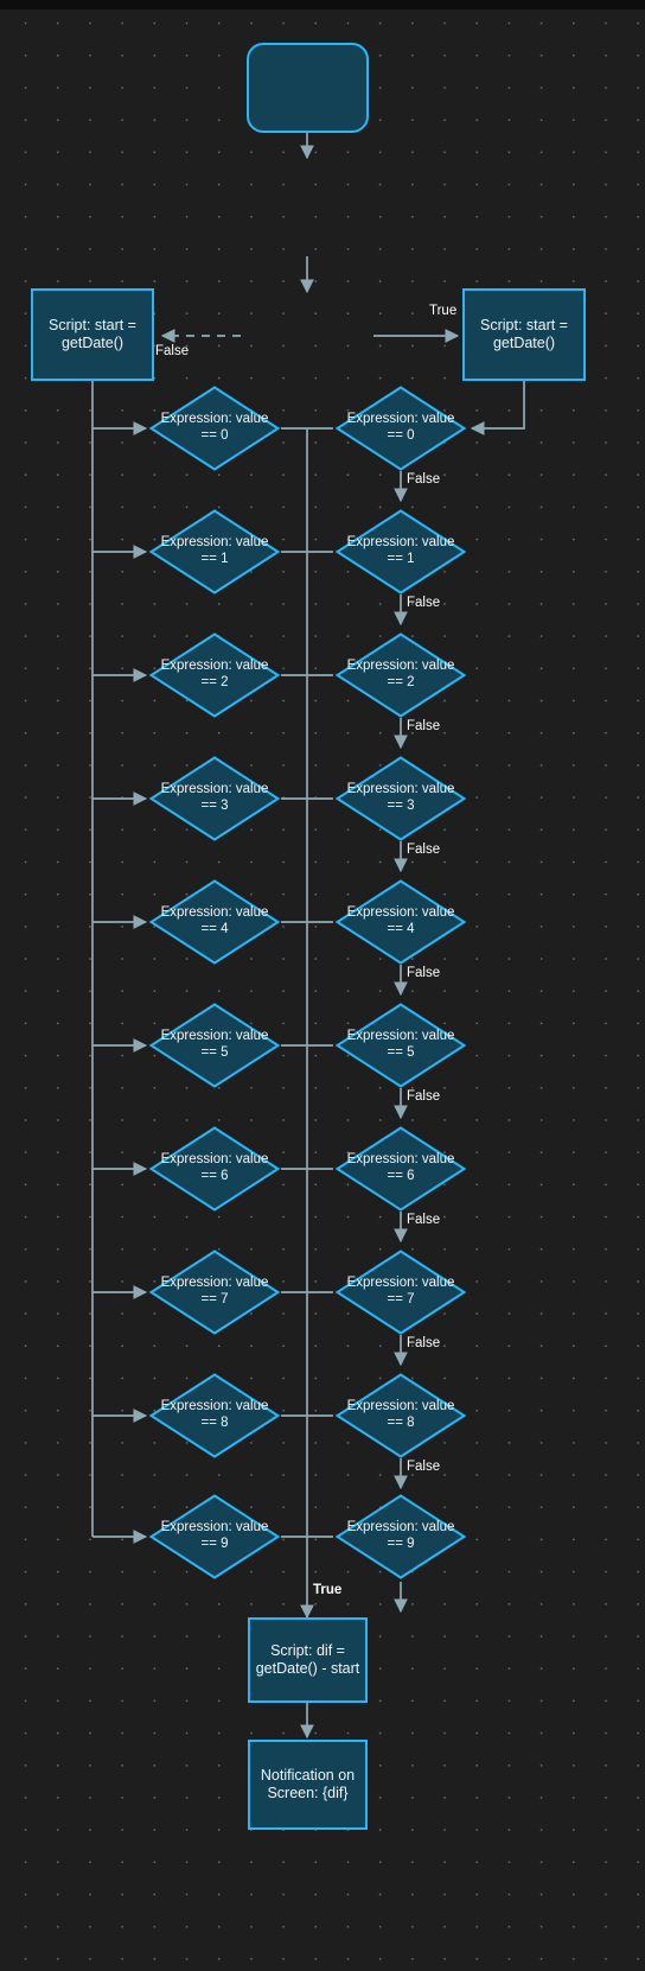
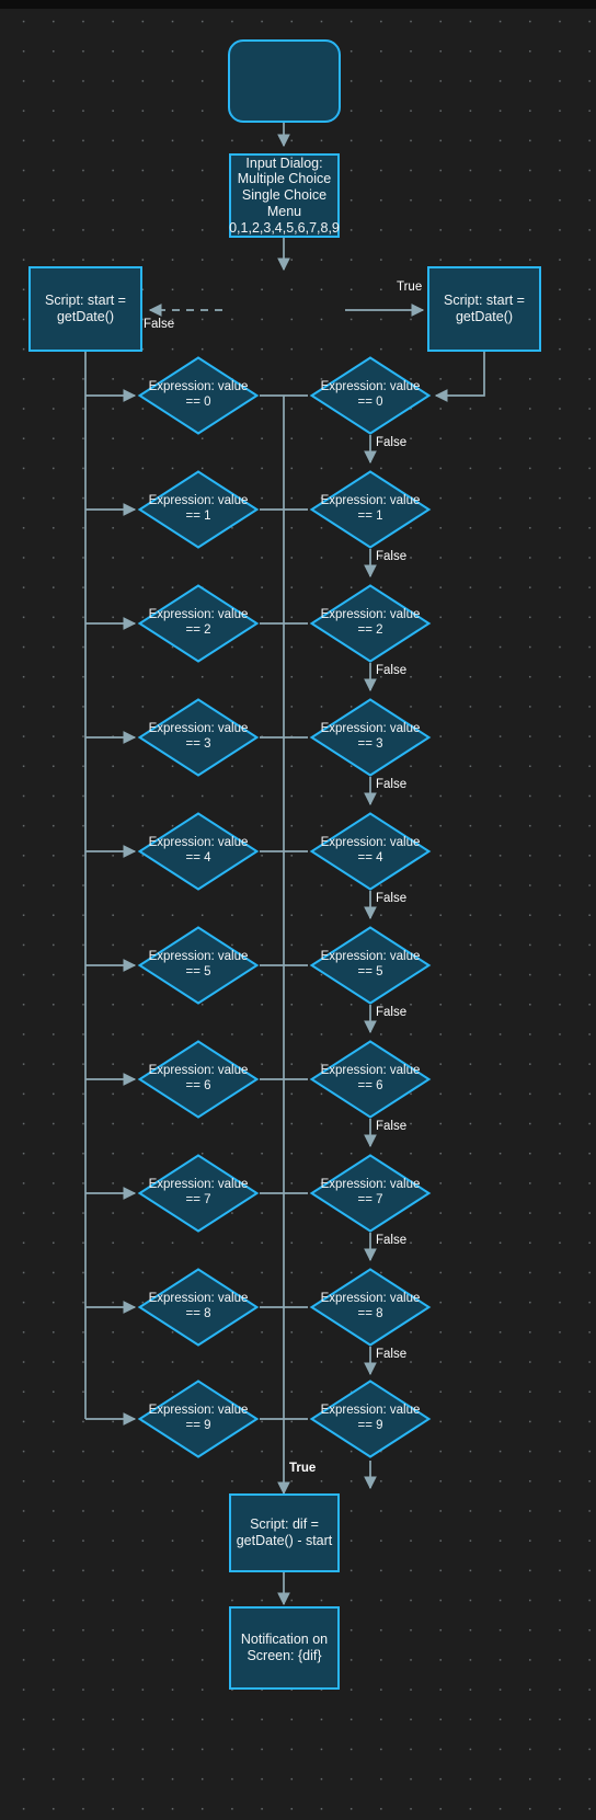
+ Input Dialog:
+ Multiple Choice
+ Single Choice
+ Menu
+ 0,1,2,3,4,5,6,7,8,9
  Script: start =
  getDate()
  Script: start =
  getDate()
  Script: dif =
  getDate() - start
  Notification on
  Screen: {dif}
  Expression: value
  == 0
  Expression: value
  == 1
  Expression: value
  == 2
  Expression: value
  == 3
  Expression: value
  == 4
  Expression: value
  == 5
  Expression: value
  == 6
  Expression: value
  == 7
  Expression: value
  == 8
  Expression: value
  == 9
  Expression: value
  == 0
  Expression: value
  == 1
  Expression: value
  == 2
  Expression: value
  == 3
  Expression: value
  == 4
  Expression: value
  == 5
  Expression: value
  == 6
  Expression: value
  == 7
  Expression: value
  == 8
  Expression: value
  == 9
  True
  False
  False
  False
  False
  False
  False
  False
  False
  False
  False
  True
